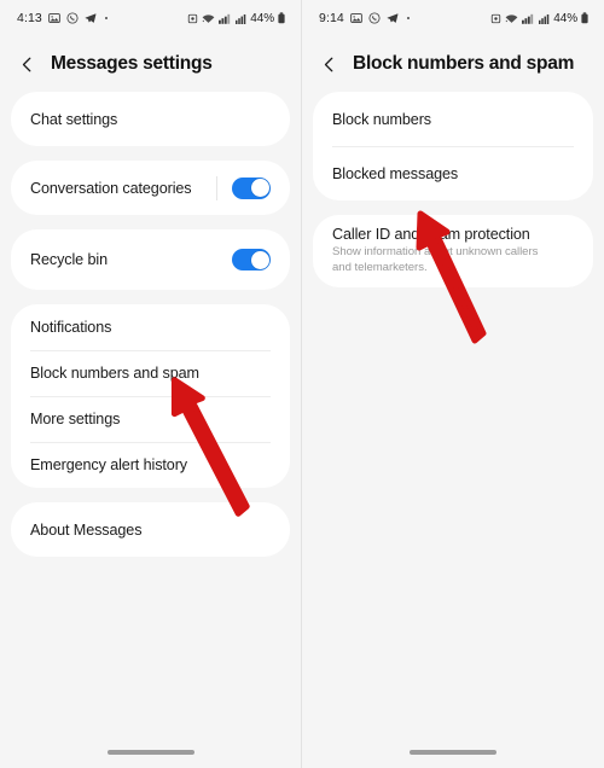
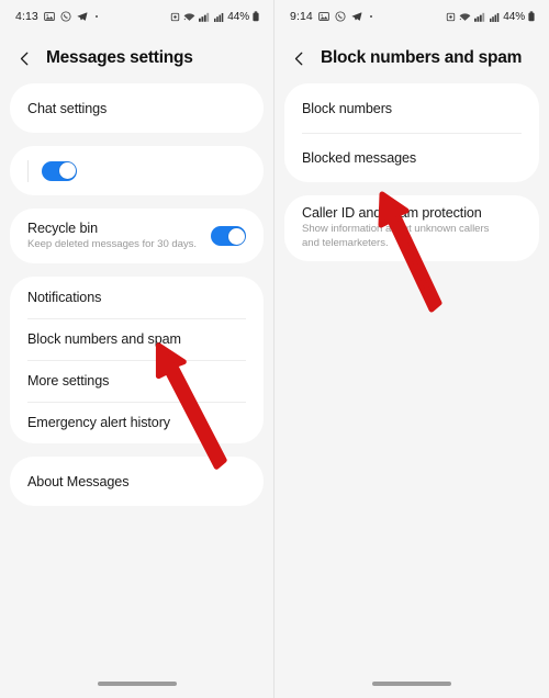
  4:13
  44%
  Messages settings
  Chat settings
- Conversation categories
  Recycle bin
+ Keep deleted messages for 30 days.
  Notifications
  Block numbers and spam
  More settings
  Emergency alert history
  About Messages
  9:14
  44%
  Block numbers and spam
  Block numbers
  Blocked messages
  Caller ID andm protection
  Show information at unknown callers and telemarketers.
